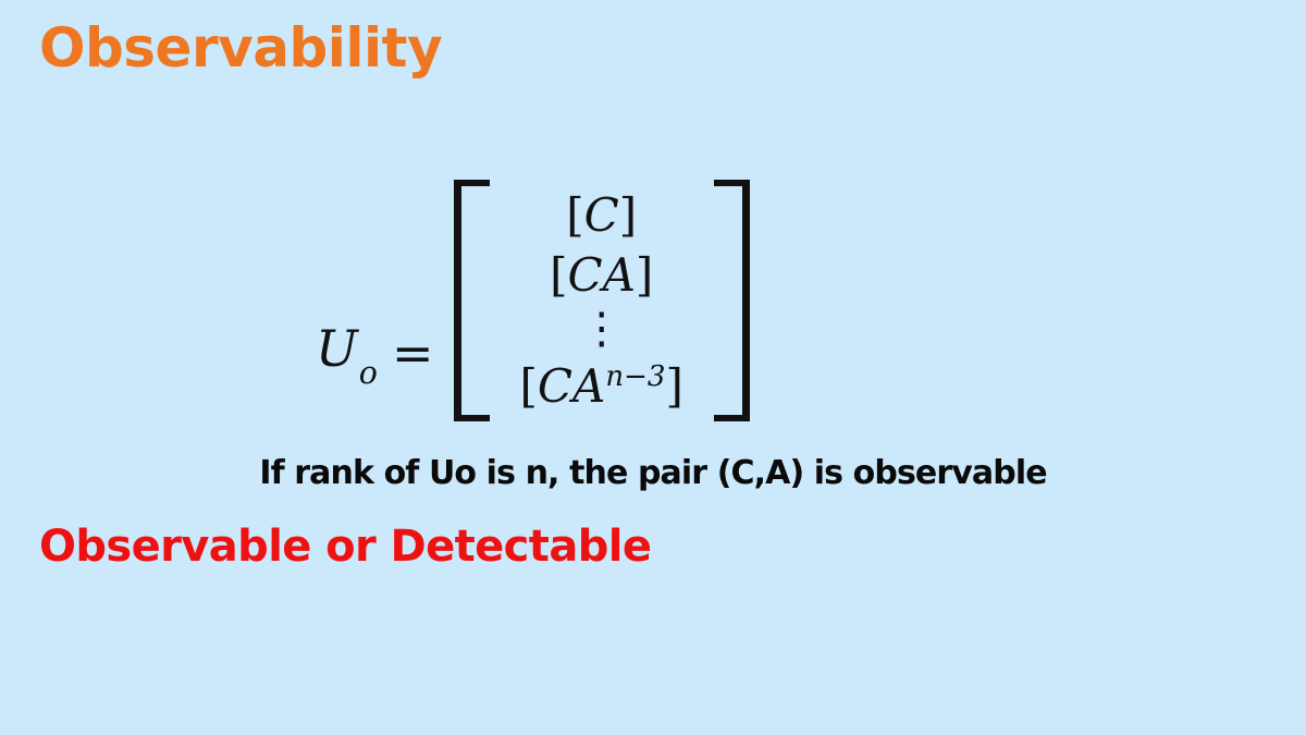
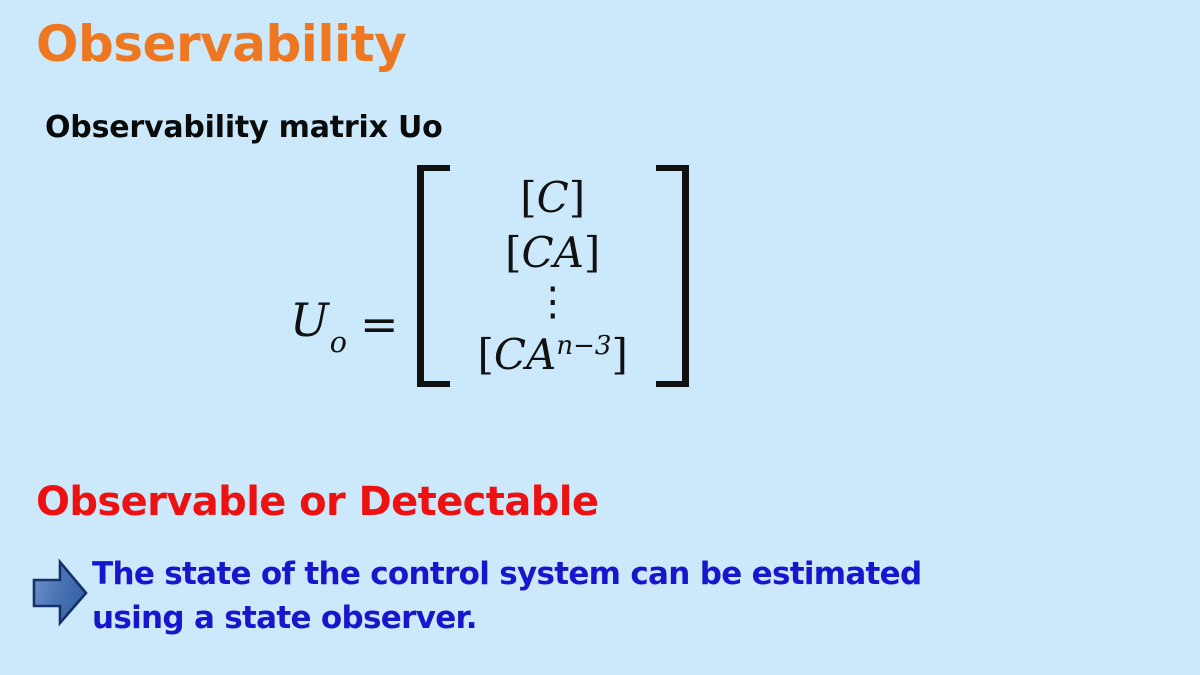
  Observability
+ Observability matrix Uo
  Uo
  =
  [C]
  [CA]
  ⋮
  [CAn−3]
- If rank of Uo is n, the pair (C,A) is observable
  Observable or Detectable
+ The state of the control system can be estimated
+ using a state observer.
